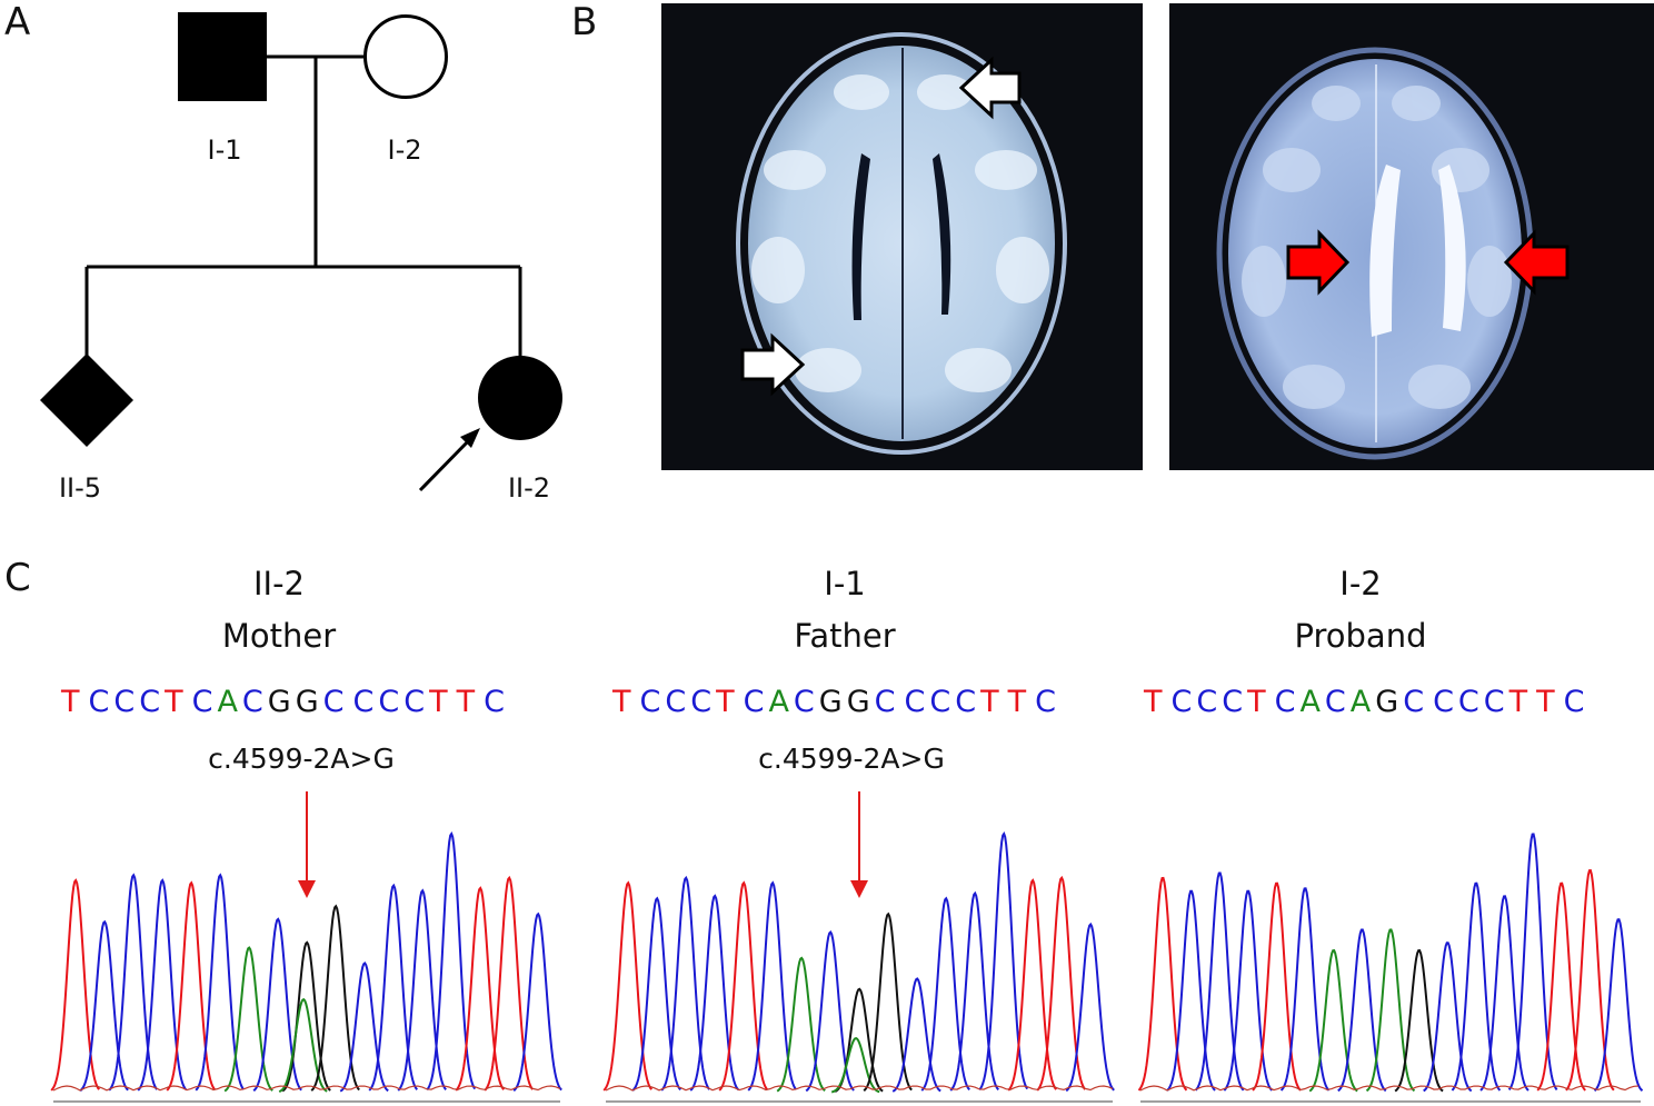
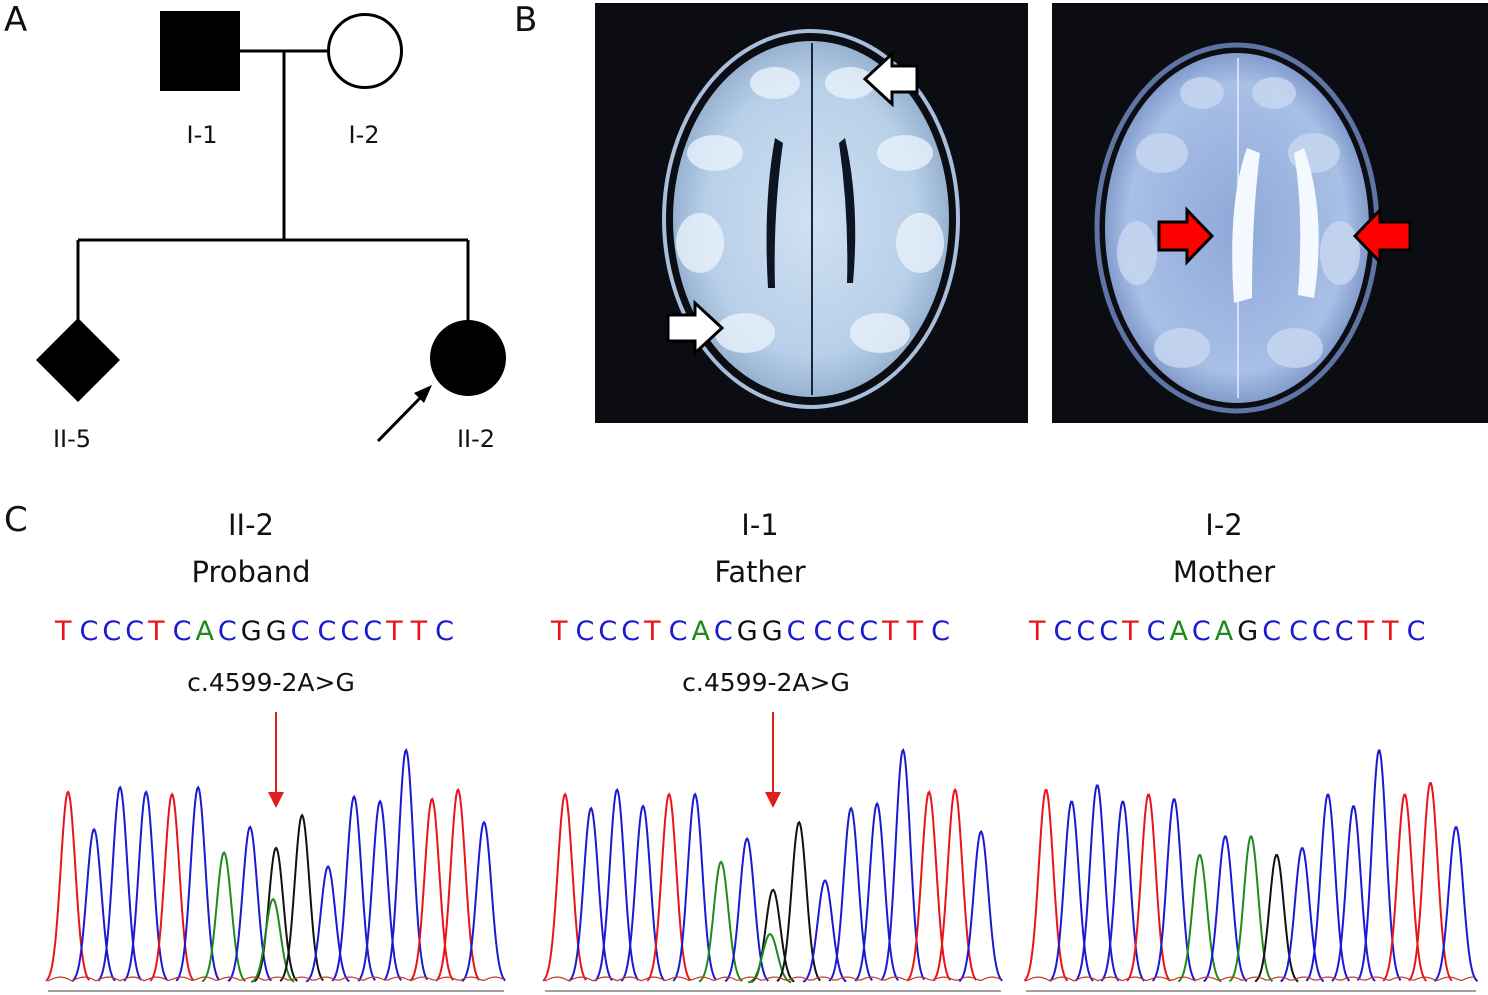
  A
  I-1
  I-2
  II-5
  II-2
  B
  C
  II-2
- Mother
+ Proband
  T C C C T C A C G G C C C C T T C
  c.4599-2A>G
  I-1
  Father
  T C C C T C A C G G C C C C T T C
  c.4599-2A>G
  I-2
- Proband
+ Mother
  T C C C T C A C A G C C C C T T C
